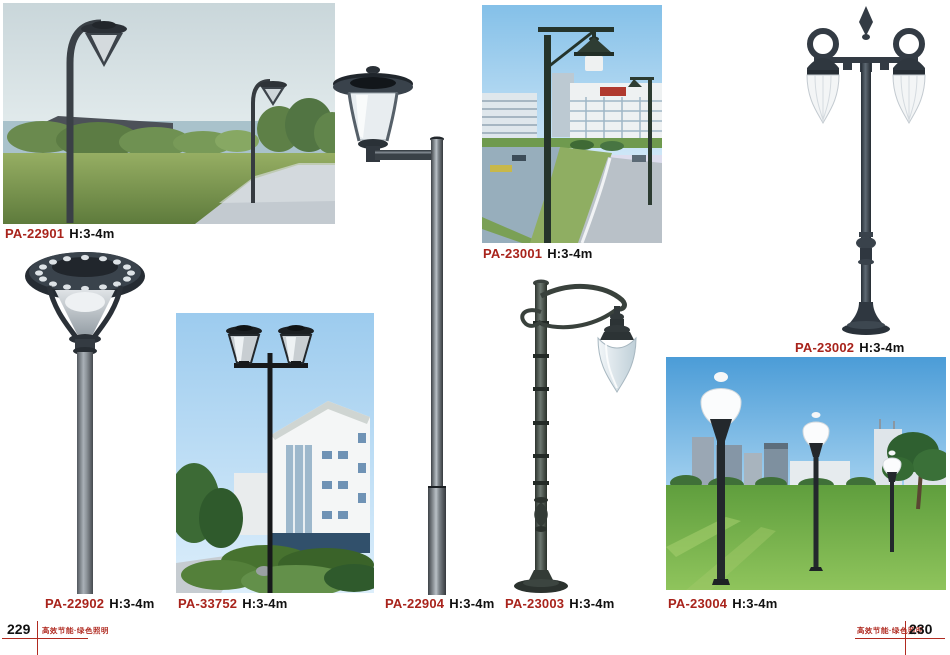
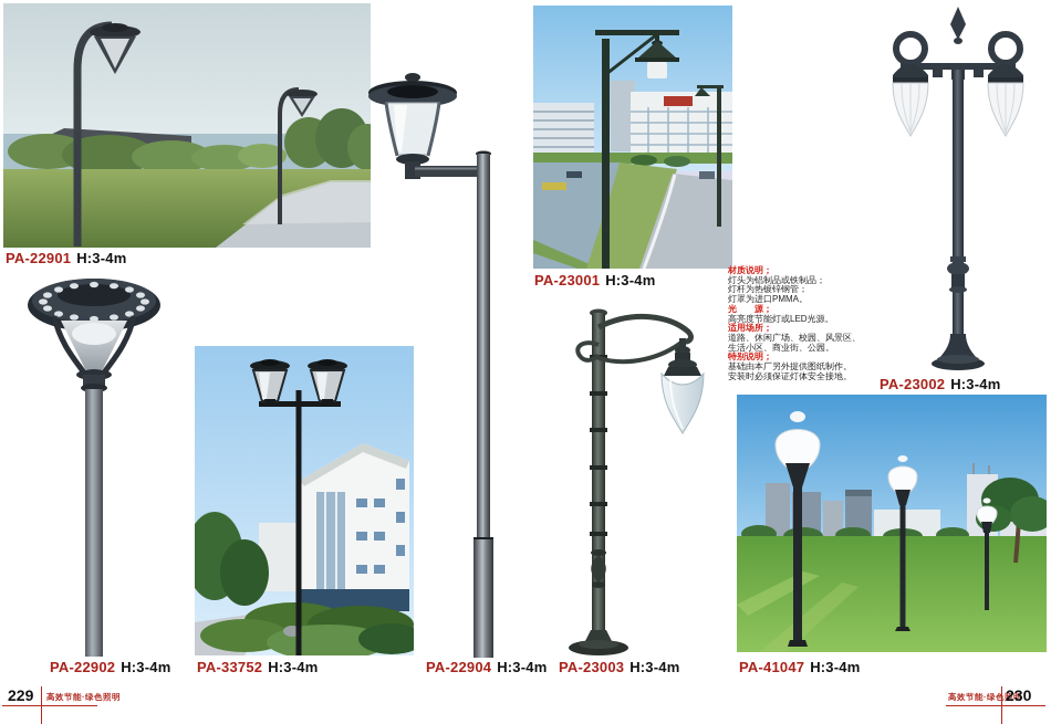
+ 材质说明；
+ 灯头为铝制品或铁制品；
+ 灯杆为热镀锌钢管；
+ 灯罩为进口PMMA。
+ 光 源；
+ 高亮度节能灯或LED光源。
+ 适用场所；
+ 道路、休闲广场、校园、风景区、
+ 生活小区、商业街、公园。
+ 特别说明；
+ 基础由本厂另外提供图纸制作。
+ 安装时必须保证灯体安全接地。
  PA-22901 H:3-4m
  PA-22902 H:3-4m
  PA-33752 H:3-4m
  PA-22904 H:3-4m
  PA-23001 H:3-4m
  PA-23002 H:3-4m
  PA-23003 H:3-4m
- PA-23004 H:3-4m
+ PA-41047 H:3-4m
  229
  高效节能·绿色照明
  高效节能·绿色照明
  230
